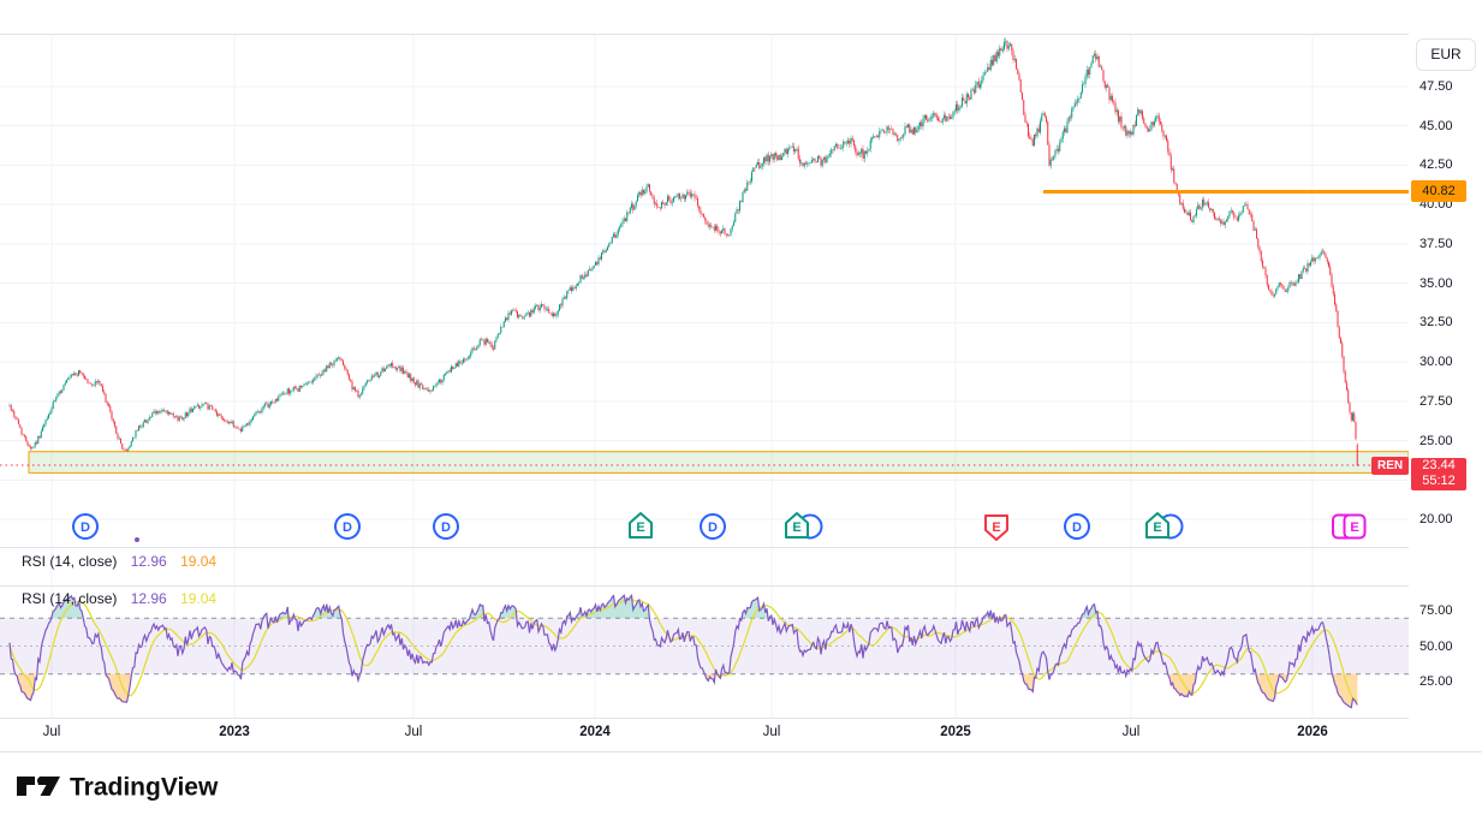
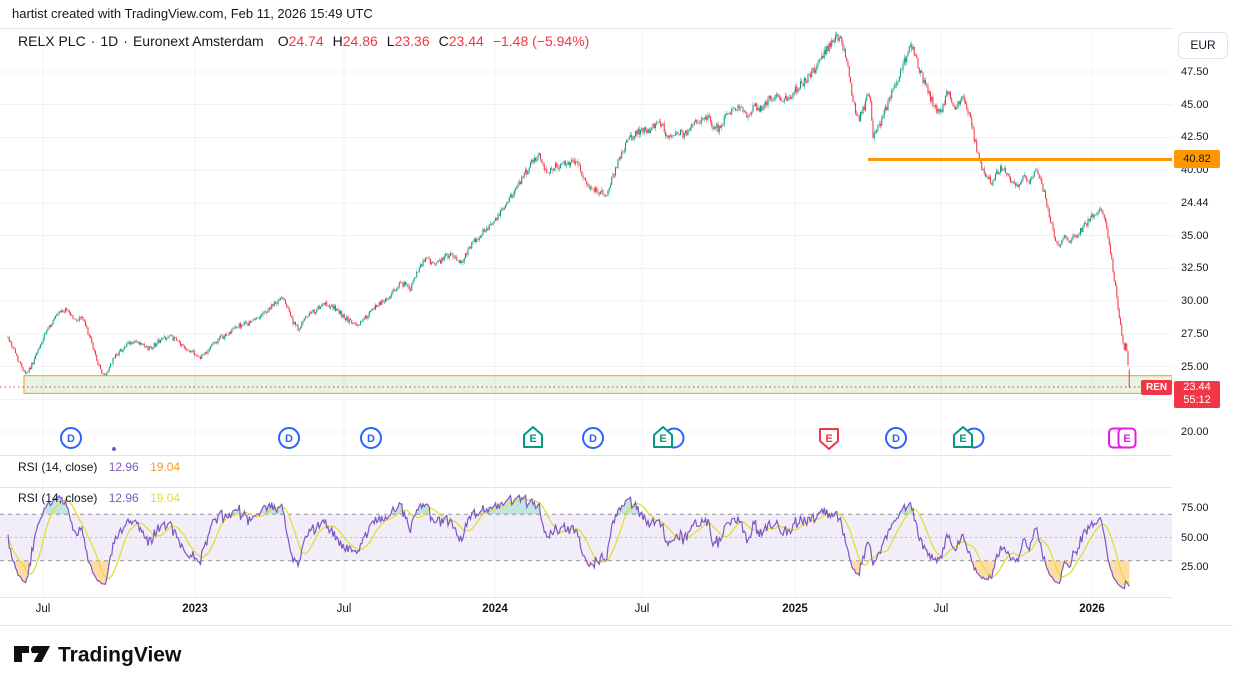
  D
  D
  D
  E
  D
  E
  E
  D
  E
  E
+ hartist created with TradingView.com, Feb 11, 2026 15:49 UTC
+ RELX PLC · 1D · Euronext Amsterdam O24.74 H24.86 L23.36 C23.44 −1.48 (−5.94%)
  RSI (14, close) 12.96 19.04
  RSI (14, close) 12.96 19.04
  EUR
  40.82
  23.44
  55:12
  47.50
  45.00
  42.50
  40.00
- 37.50
+ 24.44
  35.00
  32.50
  30.00
  27.50
  25.00
  20.00
  75.00
  50.00
  25.00
  REN
  Jul
  2023
  Jul
  2024
  Jul
  2025
  Jul
  2026
  TradingView
